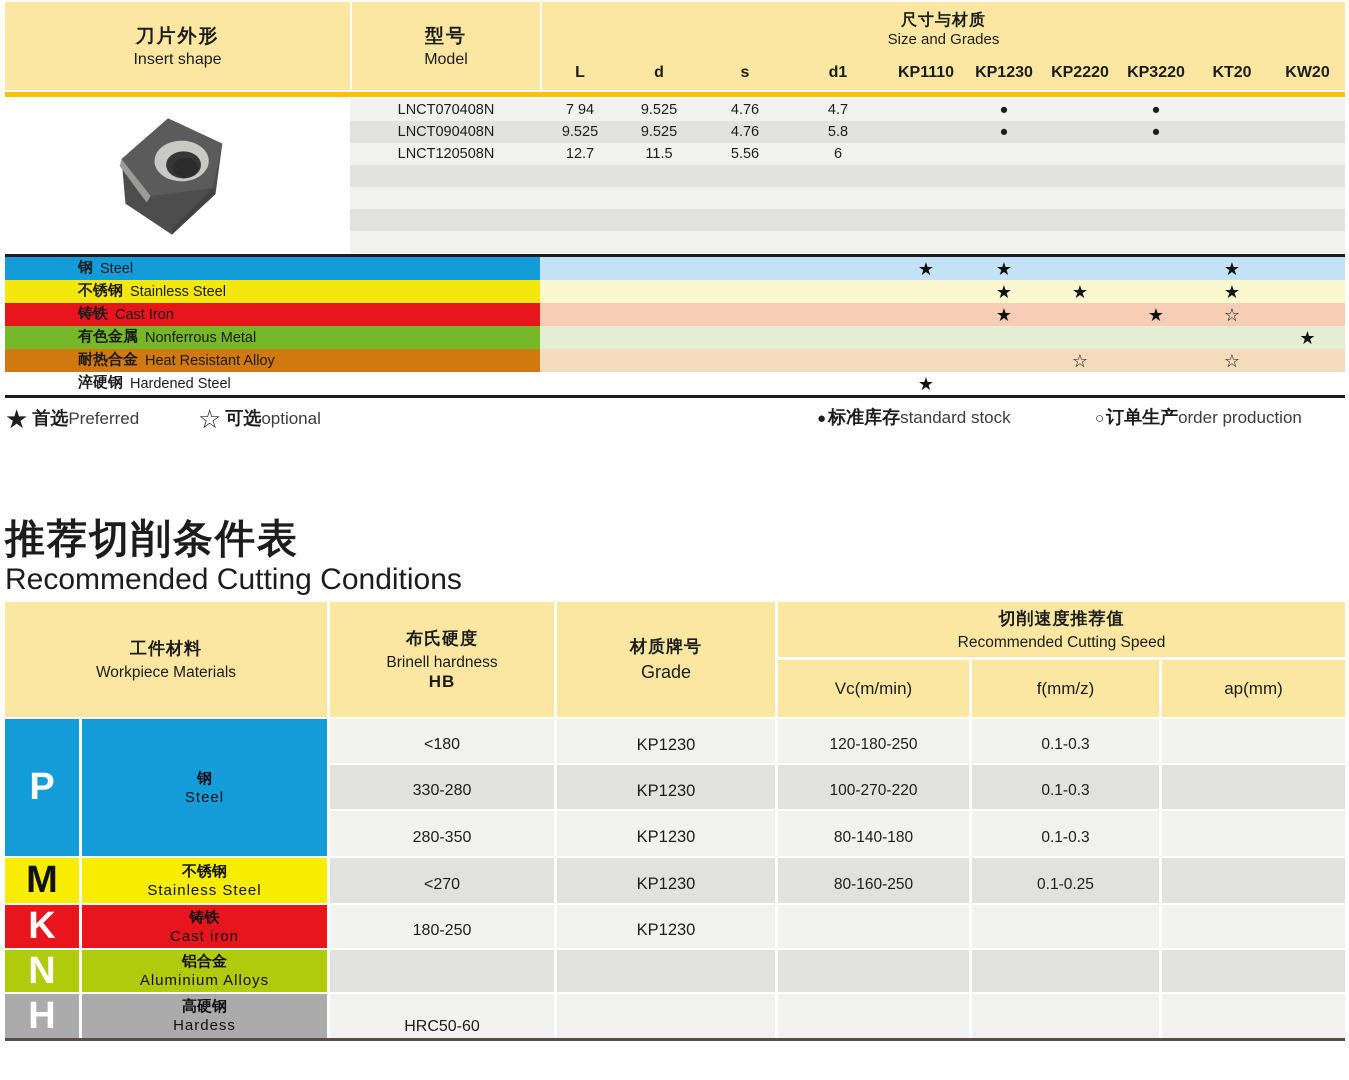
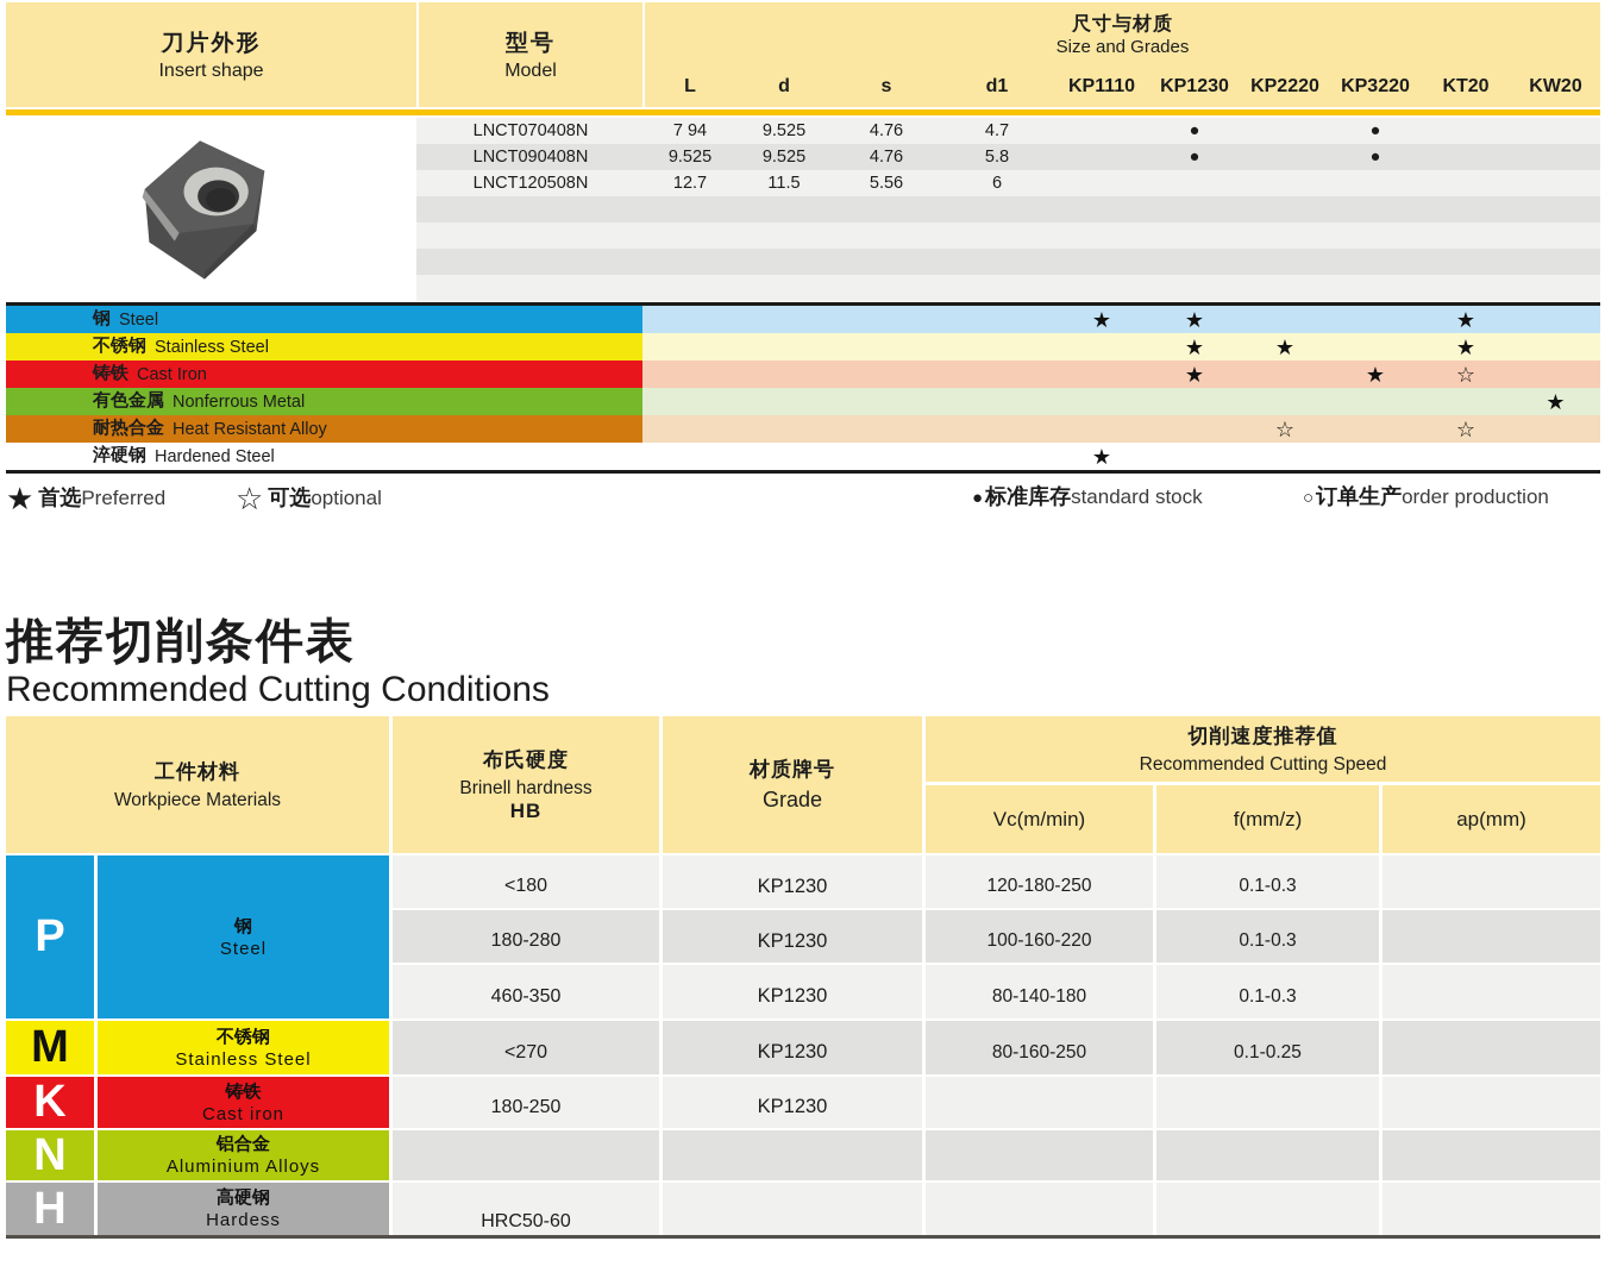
  刀片外形
  Insert shape
  型号
  Model
  尺寸与材质
  Size and Grades
  L
  d
  s
  d1
  KP1110
  KP1230
  KP2220
  KP3220
  KT20
  KW20
  LNCT070408N
  7 94
  9.525
  4.76
  4.7
  ●
  ●
  LNCT090408N
  9.525
  9.525
  4.76
  5.8
  ●
  ●
  LNCT120508N
  12.7
  11.5
  5.56
  6
  钢
  Steel
  ★
  ★
  ★
  不锈钢
  Stainless Steel
  ★
  ★
  ★
  铸铁
  Cast Iron
  ★
  ★
  ☆
  有色金属
  Nonferrous Metal
  ★
  耐热合金
  Heat Resistant Alloy
  ☆
  ☆
  淬硬钢
  Hardened Steel
  ★
  ★
  首选
  Preferred
  ☆
  可选
  optional
  ●
  标准库存
  standard stock
  ○
  订单生产
  order production
  推荐切削条件表
  Recommended Cutting Conditions
  工件材料
  Workpiece Materials
  布氏硬度
  Brinell hardness
  HB
  材质牌号
  Grade
  切削速度推荐值
  Recommended Cutting Speed
  Vc(m/min)
  f(mm/z)
  ap(mm)
  P
  钢
  Steel
  <180
  KP1230
  120-180-250
  0.1-0.3
- 330-280
+ 180-280
  KP1230
- 100-270-220
+ 100-160-220
  0.1-0.3
- 280-350
+ 460-350
  KP1230
  80-140-180
  0.1-0.3
  M
  不锈钢
  Stainless Steel
  <270
  KP1230
  80-160-250
  0.1-0.25
  K
  铸铁
  Cast iron
  180-250
  KP1230
  N
  铝合金
  Aluminium Alloys
  H
  高硬钢
  Hardess
  HRC50-60
